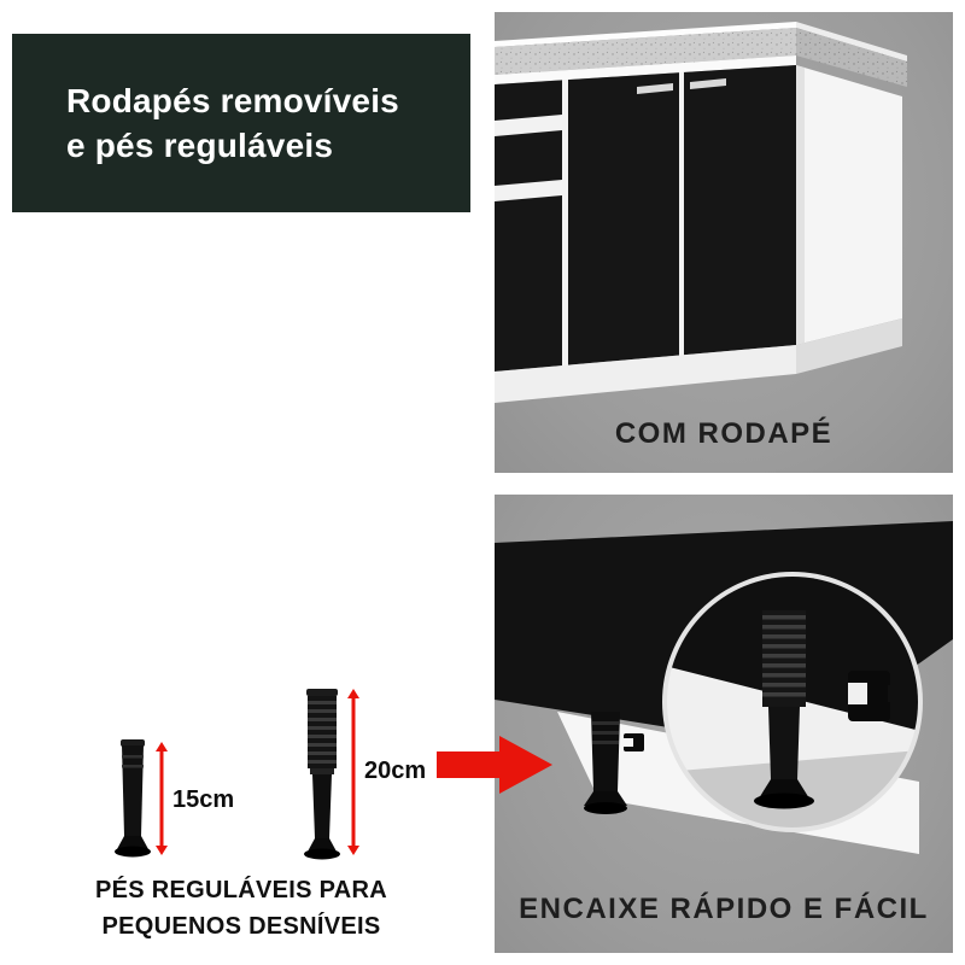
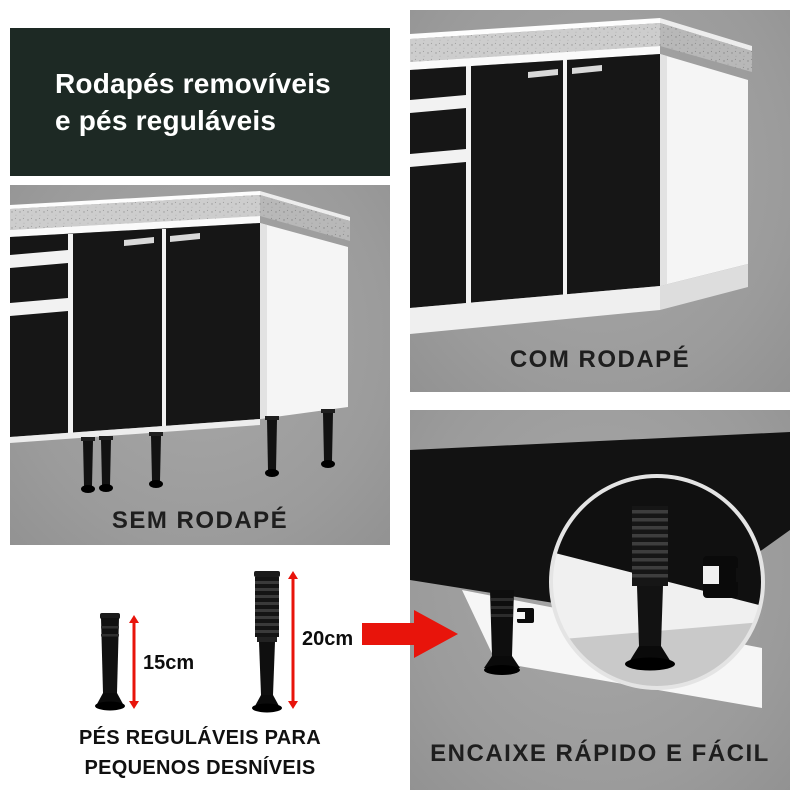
  Rodapés removíveis
  e pés reguláveis
  COM RODAPÉ
+ SEM RODAPÉ
  15cm
  20cm
  PÉS REGULÁVEIS PARA
  PEQUENOS DESNÍVEIS
  ENCAIXE RÁPIDO E FÁCIL
